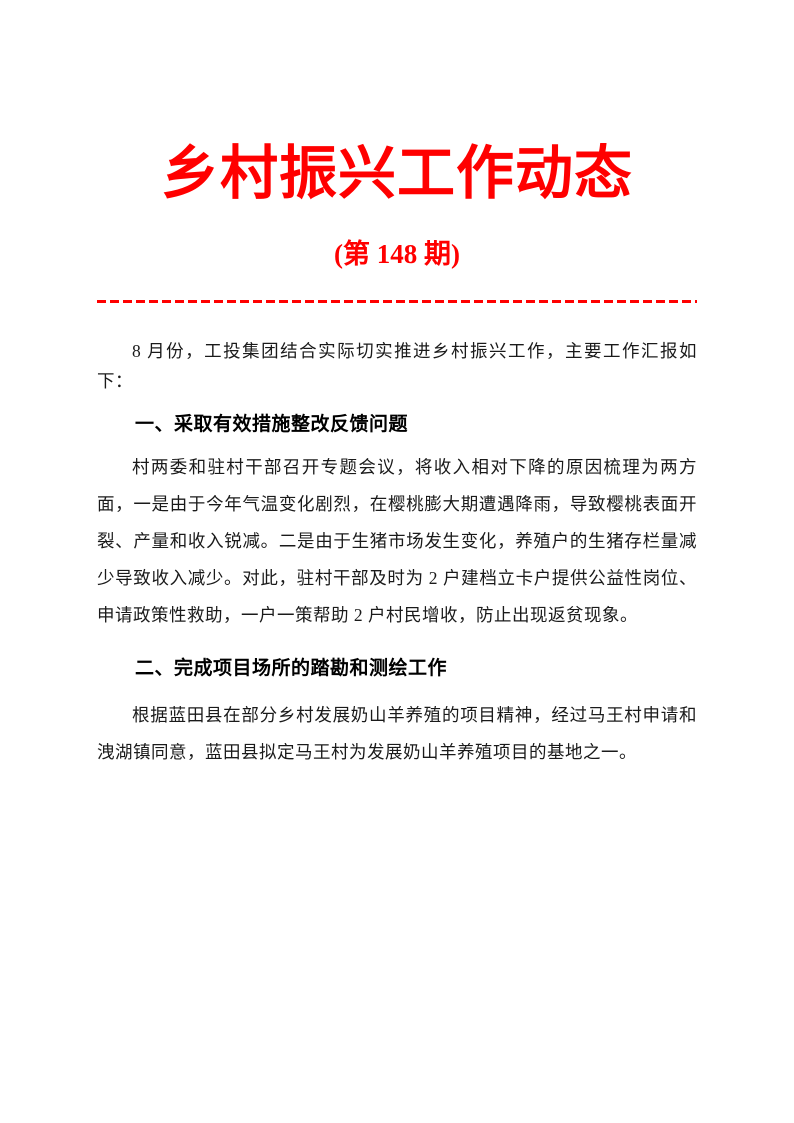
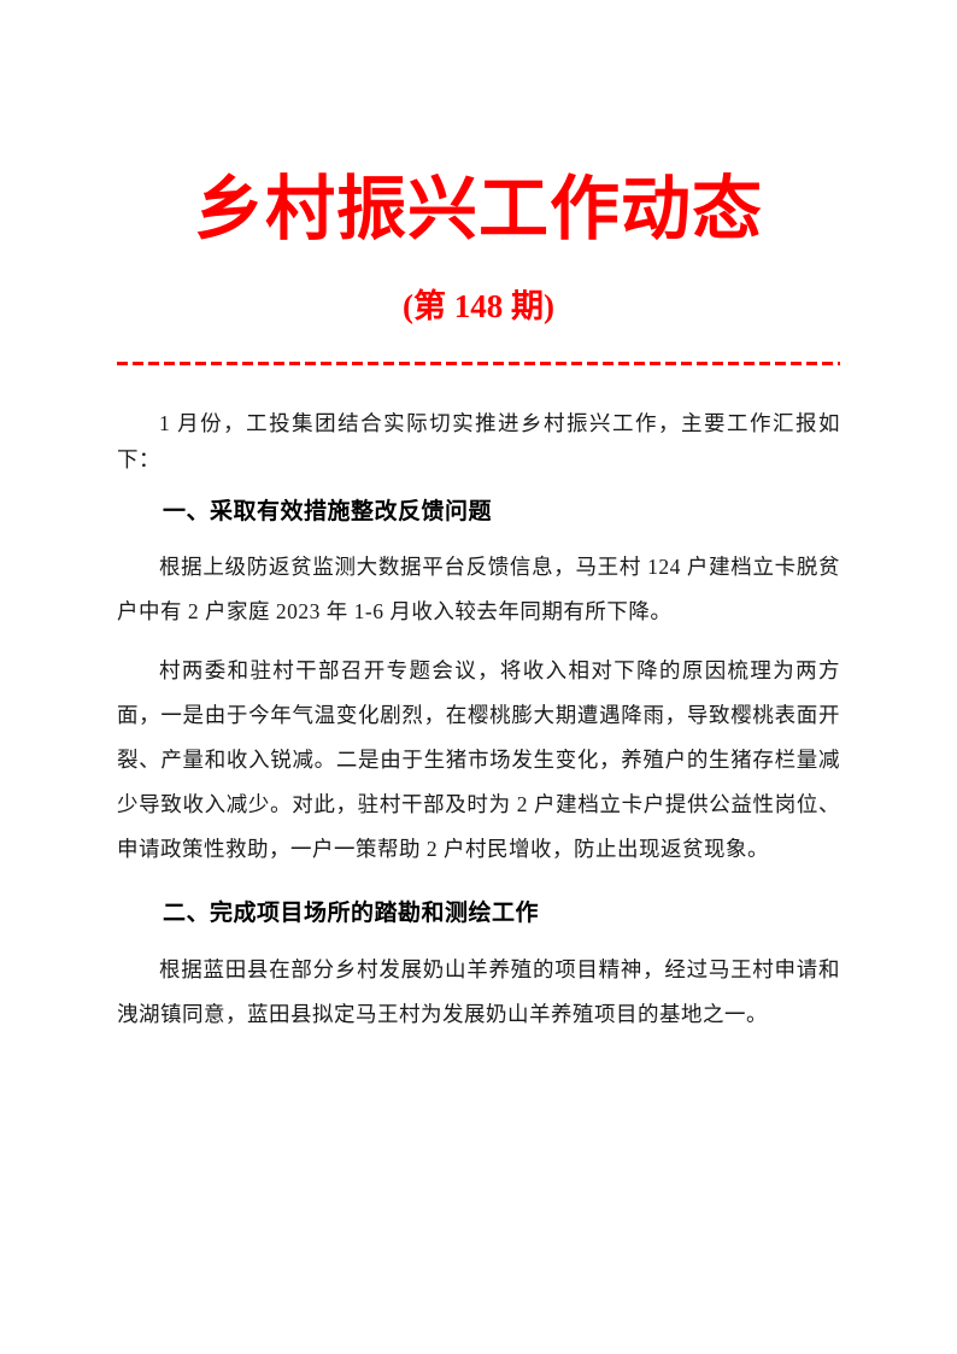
  乡村振兴工作动态
  (第 148 期)
- 8 月份，工投集团结合实际切实推进乡村振兴工作，主要工作汇报如下：
+ 1 月份，工投集团结合实际切实推进乡村振兴工作，主要工作汇报如下：
  一、采取有效措施整改反馈问题
+ 根据上级防返贫监测大数据平台反馈信息，马王村 124 户建档立卡脱贫户中有 2 户家庭 2023 年 1-6 月收入较去年同期有所下降。
  村两委和驻村干部召开专题会议，将收入相对下降的原因梳理为两方面，一是由于今年气温变化剧烈，在樱桃膨大期遭遇降雨，导致樱桃表面开裂、产量和收入锐减。二是由于生猪市场发生变化，养殖户的生猪存栏量减少导致收入减少。对此，驻村干部及时为 2 户建档立卡户提供公益性岗位、申请政策性救助，一户一策帮助 2 户村民增收，防止出现返贫现象。
  二、完成项目场所的踏勘和测绘工作
  根据蓝田县在部分乡村发展奶山羊养殖的项目精神，经过马王村申请和洩湖镇同意，蓝田县拟定马王村为发展奶山羊养殖项目的基地之一。
